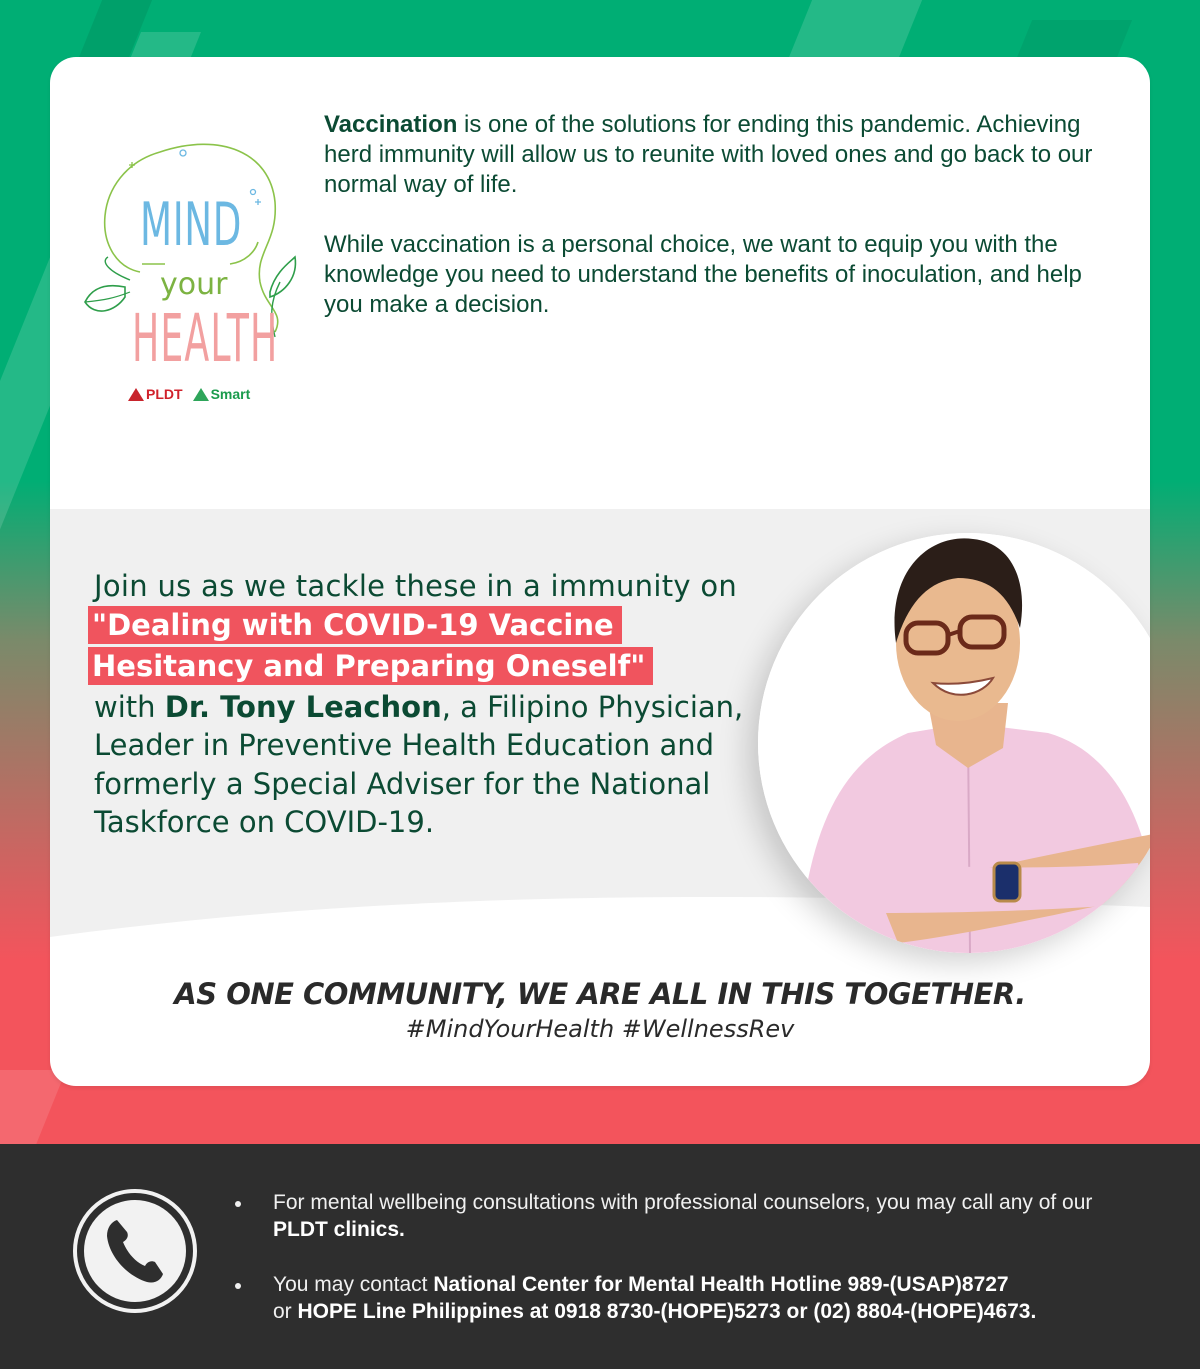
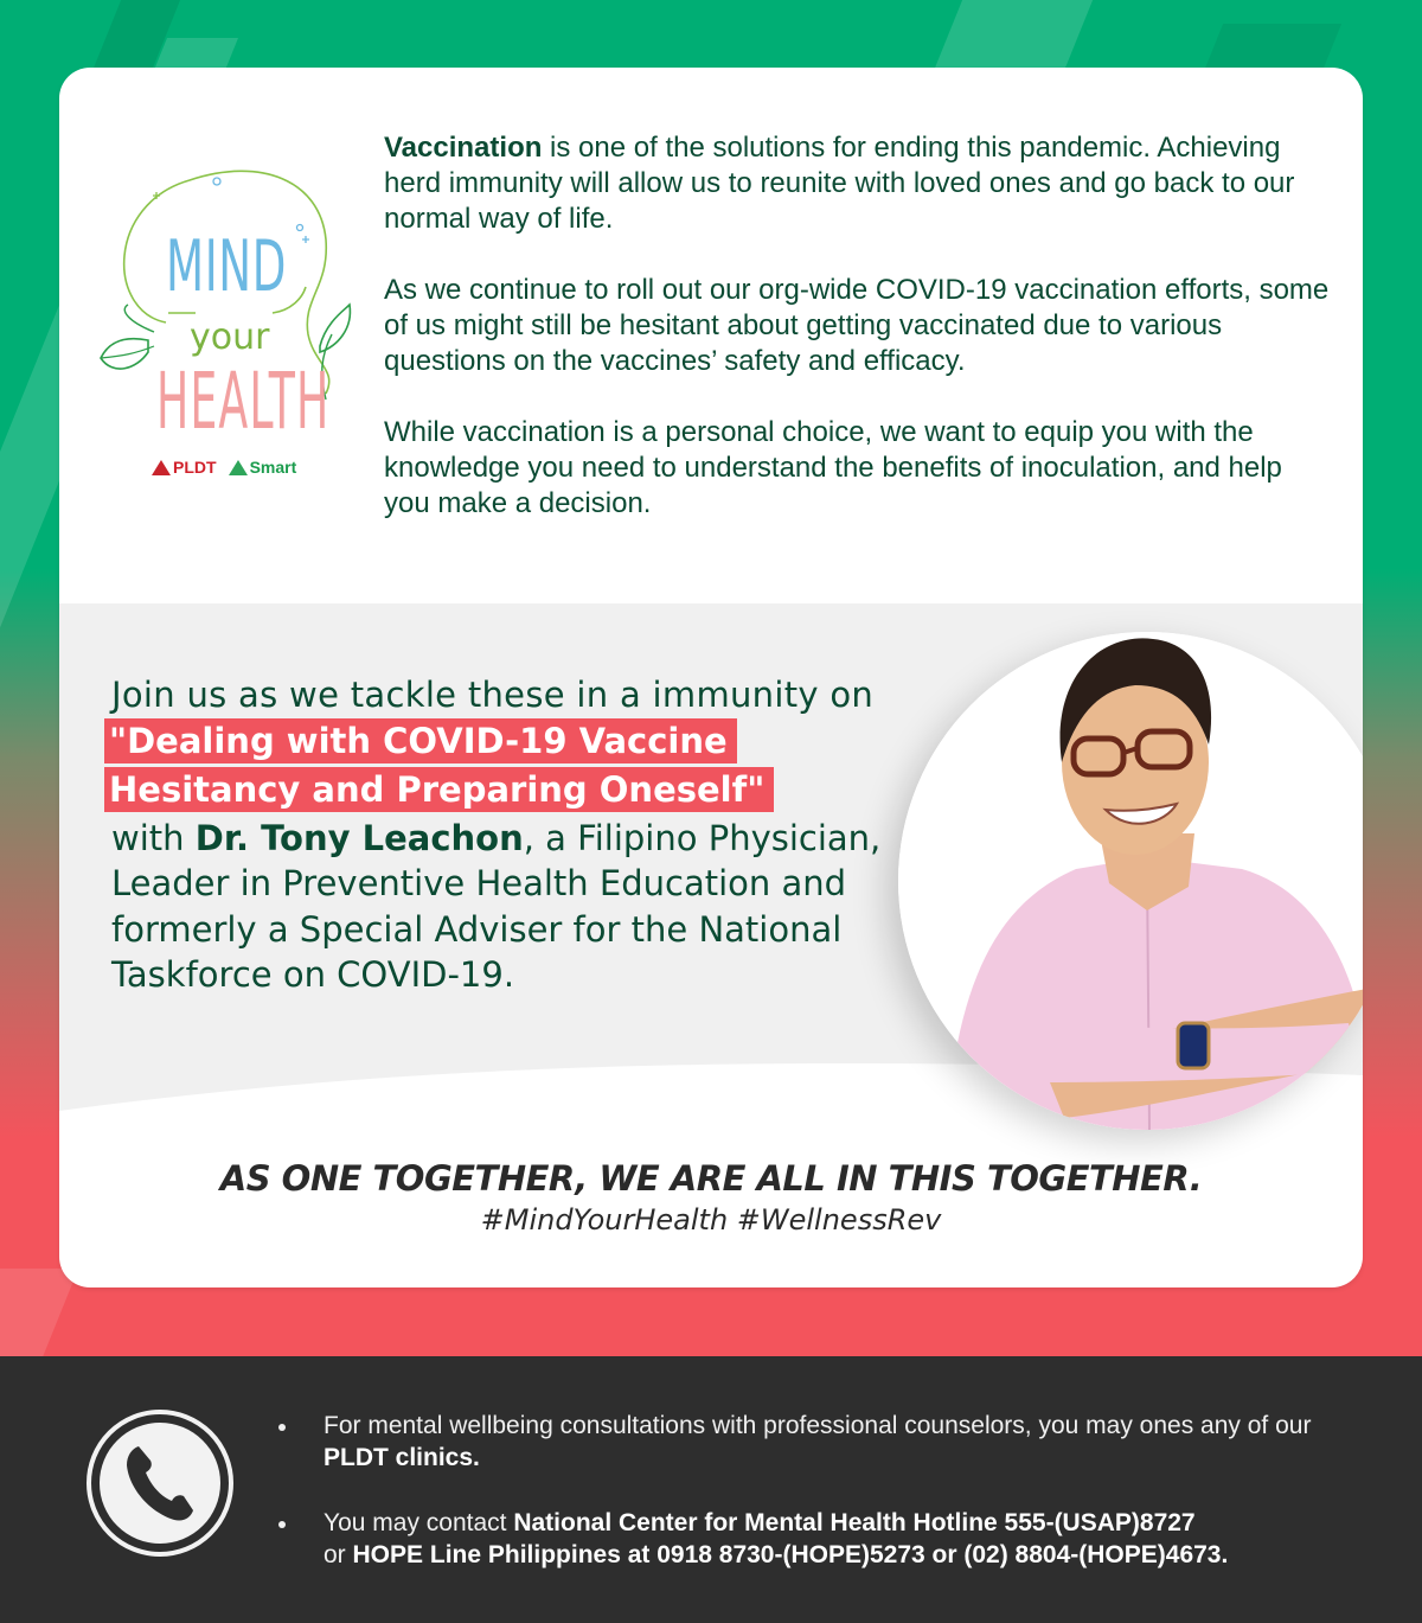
  MIND
  your
  HEALTH
  PLDT
  Smart
  Vaccination is one of the solutions for ending this pandemic. Achieving herd immunity will allow us to reunite with loved ones and go back to our normal way of life.
+ As we continue to roll out our org-wide COVID-19 vaccination efforts, some of us might still be hesitant about getting vaccinated due to various questions on the vaccines’ safety and efficacy.
  While vaccination is a personal choice, we want to equip you with the knowledge you need to understand the benefits of inoculation, and help you make a decision.
  Join us as we tackle these in a immunity on
  "Dealing with COVID-19 Vaccine
  Hesitancy and Preparing Oneself"
  with Dr. Tony Leachon, a Filipino Physician, Leader in Preventive Health Education and formerly a Special Adviser for the National Taskforce on COVID-19.
- AS ONE COMMUNITY, WE ARE ALL IN THIS TOGETHER.
+ AS ONE TOGETHER, WE ARE ALL IN THIS TOGETHER.
  #MindYourHealth #WellnessRev
- For mental wellbeing consultations with professional counselors, you may call any of our PLDT clinics.
+ For mental wellbeing consultations with professional counselors, you may ones any of our PLDT clinics.
- You may contact National Center for Mental Health Hotline 989-(USAP)8727
+ You may contact National Center for Mental Health Hotline 555-(USAP)8727
  or HOPE Line Philippines at 0918 8730-(HOPE)5273 or (02) 8804-(HOPE)4673.
